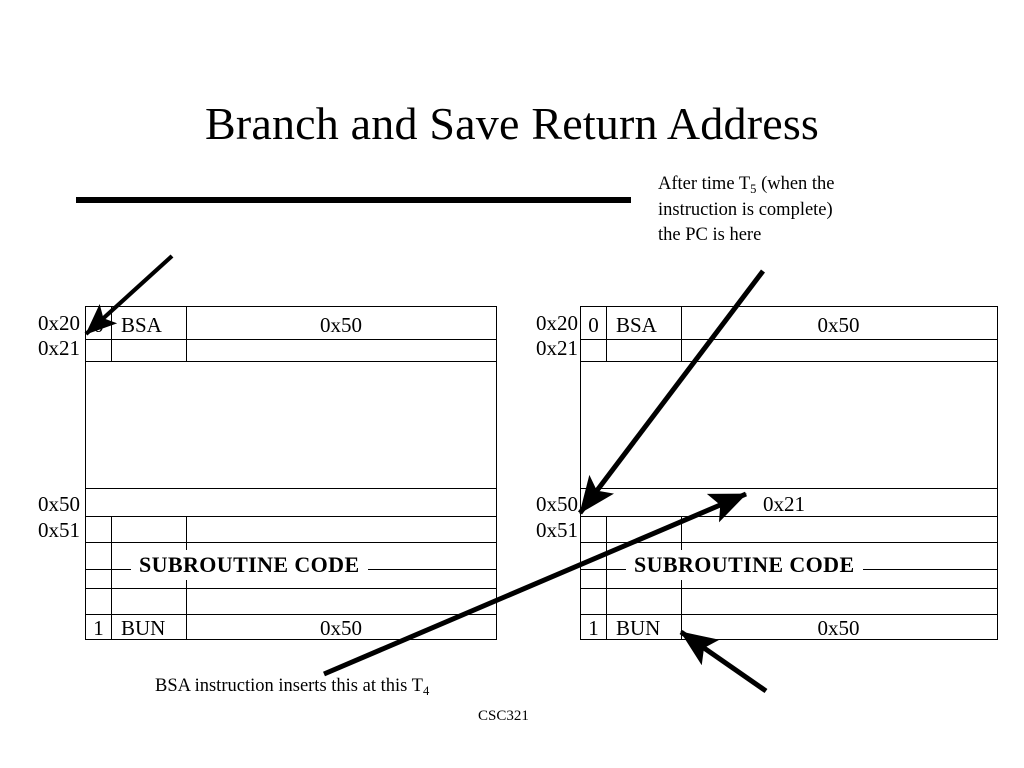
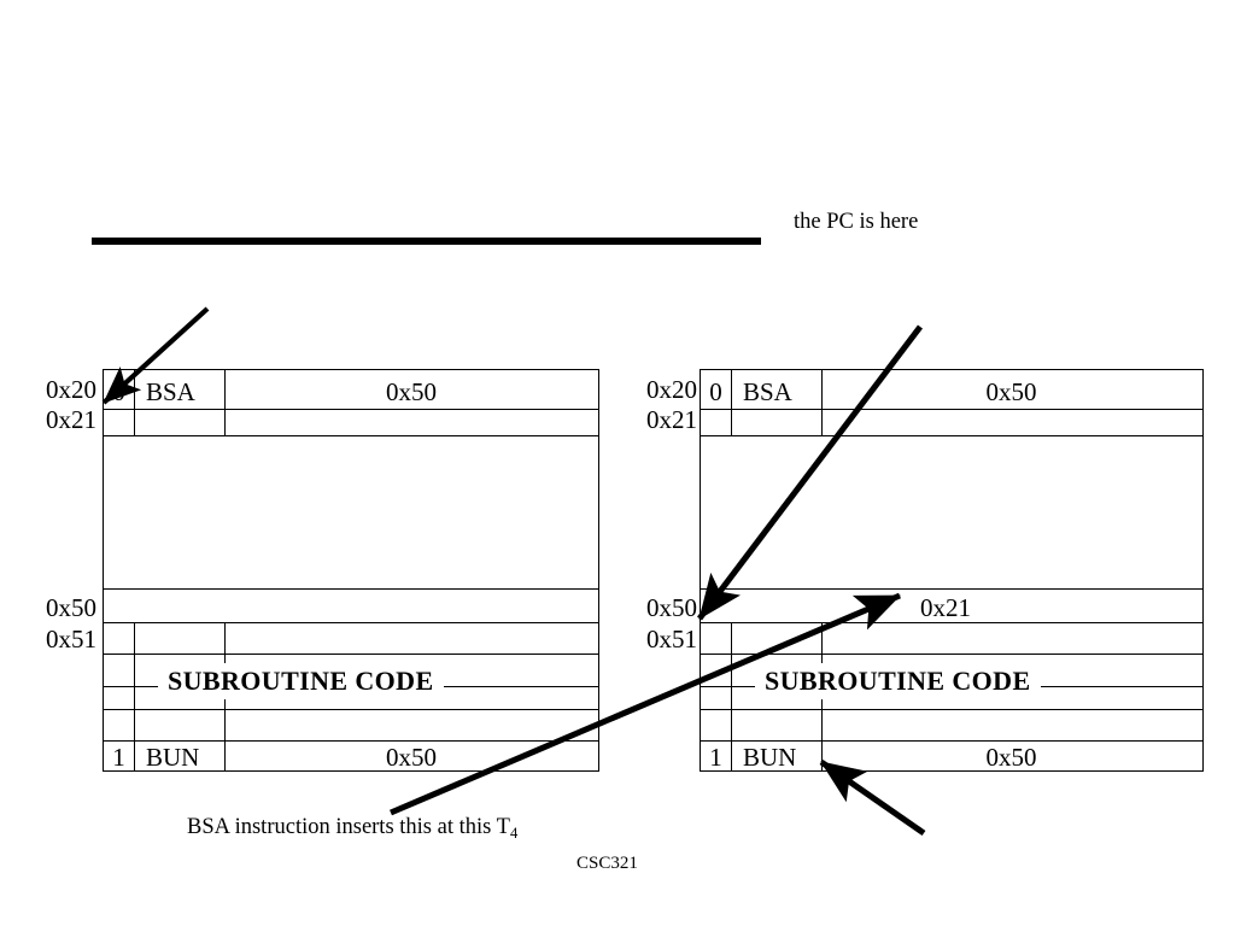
- Branch and Save Return Address
- After time T5 (when the
- instruction is complete)
  the PC is here
  0x20
  0x21
  0x50
  0x51
  BSA
  0x50
  SUBROUTINE CODE
  1
  BUN
  0x50
  0x20
  0x21
  0x50
  0x51
  0
  BSA
  0x50
  0x21
  SUBROUTINE CODE
  1
  BUN
  0x50
  BSA instruction inserts this at this T4
  CSC321
